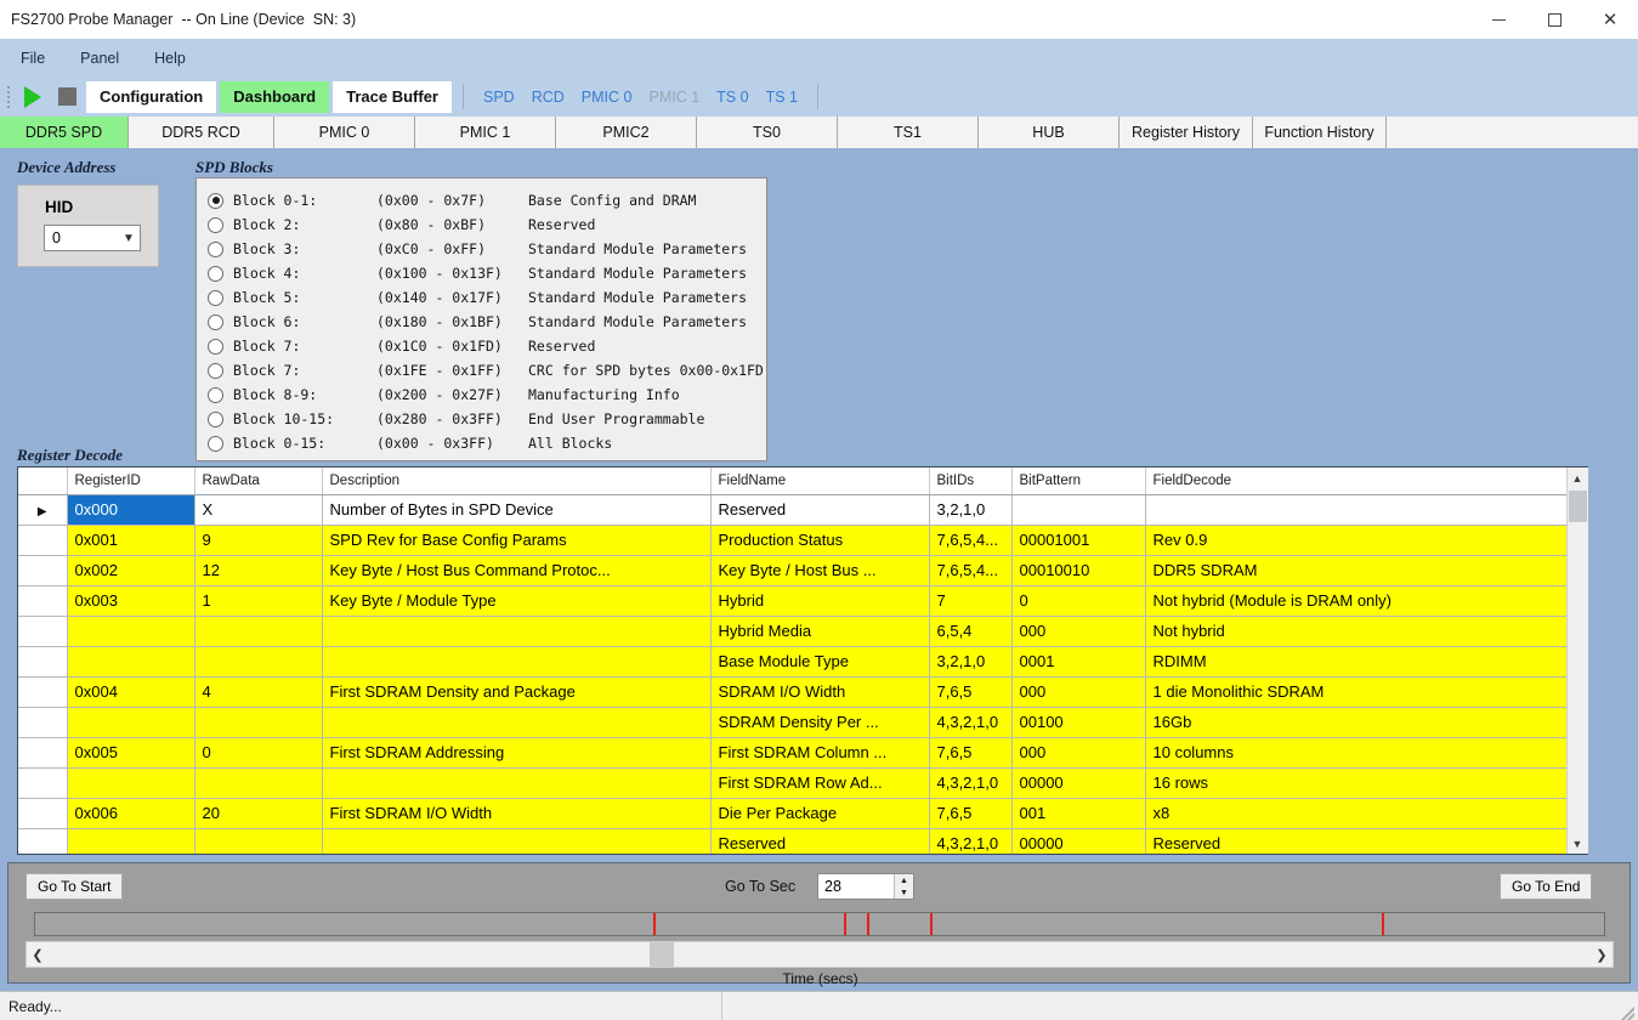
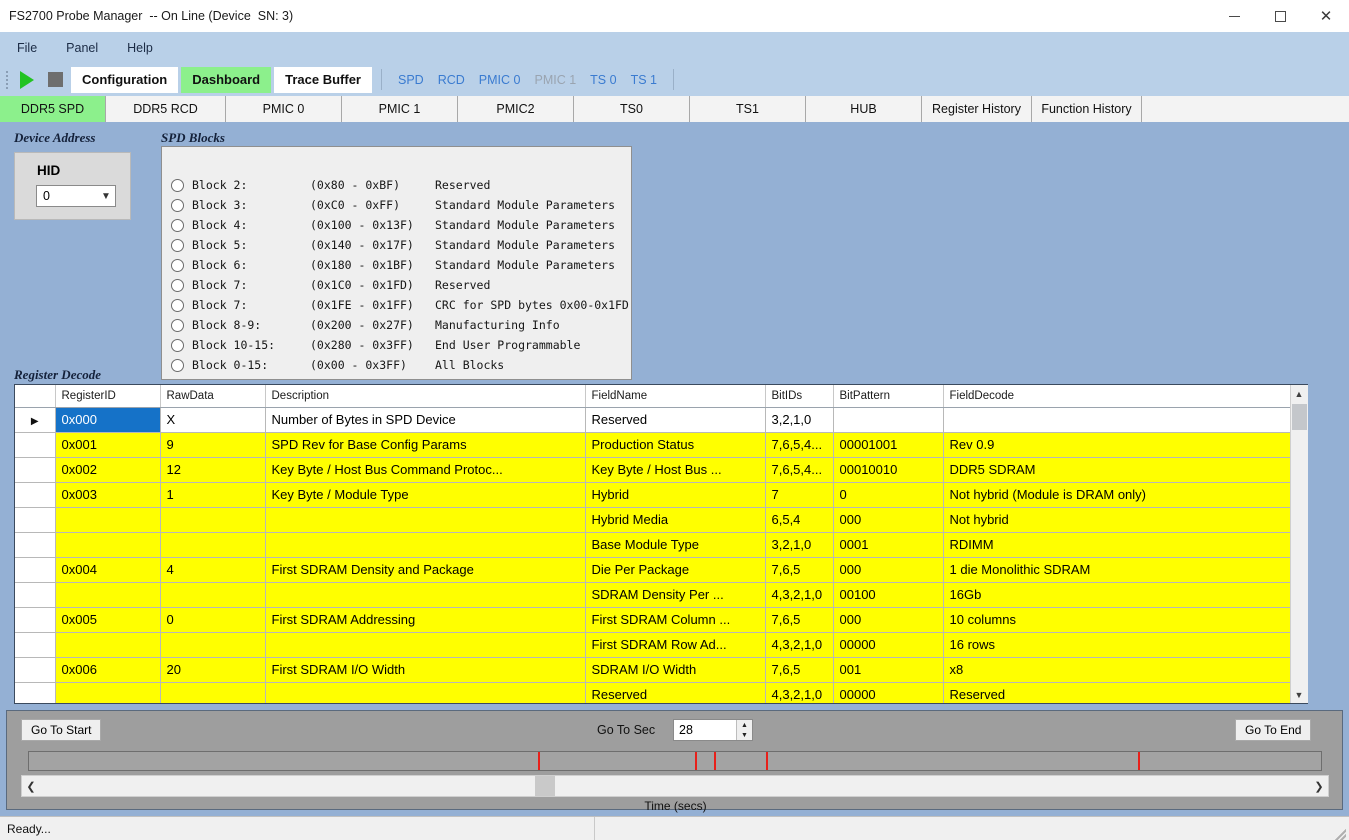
  FS2700 Probe Manager -- On Line (Device SN: 3)
  ✕
  File
  Panel
  Help
  Configuration
  Dashboard
  Trace Buffer
  SPD
  RCD
  PMIC 0
  PMIC 1
  TS 0
  TS 1
  DDR5 SPD
  DDR5 RCD
  PMIC 0
  PMIC 1
  PMIC2
  TS0
  TS1
  HUB
  Register History
  Function History
  Device Address
  HID
  0
  ▼
  SPD Blocks
- Block 0-1:
- (0x00 - 0x7F)
- Base Config and DRAM
  Block 2:
  (0x80 - 0xBF)
  Reserved
  Block 3:
  (0xC0 - 0xFF)
  Standard Module Parameters
  Block 4:
  (0x100 - 0x13F)
  Standard Module Parameters
  Block 5:
  (0x140 - 0x17F)
  Standard Module Parameters
  Block 6:
  (0x180 - 0x1BF)
  Standard Module Parameters
  Block 7:
  (0x1C0 - 0x1FD)
  Reserved
  Block 7:
  (0x1FE - 0x1FF)
  CRC for SPD bytes 0x00-0x1FD
  Block 8-9:
  (0x200 - 0x27F)
  Manufacturing Info
  Block 10-15:
  (0x280 - 0x3FF)
  End User Programmable
  Block 0-15:
  (0x00 - 0x3FF)
  All Blocks
  Register Decode
  	RegisterID	RawData	Description	FieldName	BitIDs	BitPattern	FieldDecode
  ▶	0x000	X	Number of Bytes in SPD Device	Reserved	3,2,1,0
  	0x001	9	SPD Rev for Base Config Params	Production Status	7,6,5,4...	00001001	Rev 0.9
  	0x002	12	Key Byte / Host Bus Command Protoc...	Key Byte / Host Bus ...	7,6,5,4...	00010010	DDR5 SDRAM
  	0x003	1	Key Byte / Module Type	Hybrid	7	0	Not hybrid (Module is DRAM only)
  				Hybrid Media	6,5,4	000	Not hybrid
  				Base Module Type	3,2,1,0	0001	RDIMM
- 	0x004	4	First SDRAM Density and Package	SDRAM I/O Width	7,6,5	000	1 die Monolithic SDRAM
+ 	0x004	4	First SDRAM Density and Package	Die Per Package	7,6,5	000	1 die Monolithic SDRAM
  				SDRAM Density Per ...	4,3,2,1,0	00100	16Gb
  	0x005	0	First SDRAM Addressing	First SDRAM Column ...	7,6,5	000	10 columns
  				First SDRAM Row Ad...	4,3,2,1,0	00000	16 rows
- 	0x006	20	First SDRAM I/O Width	Die Per Package	7,6,5	001	x8
+ 	0x006	20	First SDRAM I/O Width	SDRAM I/O Width	7,6,5	001	x8
  				Reserved	4,3,2,1,0	00000	Reserved
  ▲
  ▼
  Go To Start
  Go To Sec
  28
  Go To End
  ❮
  ❯
  Time (secs)
  Ready...
